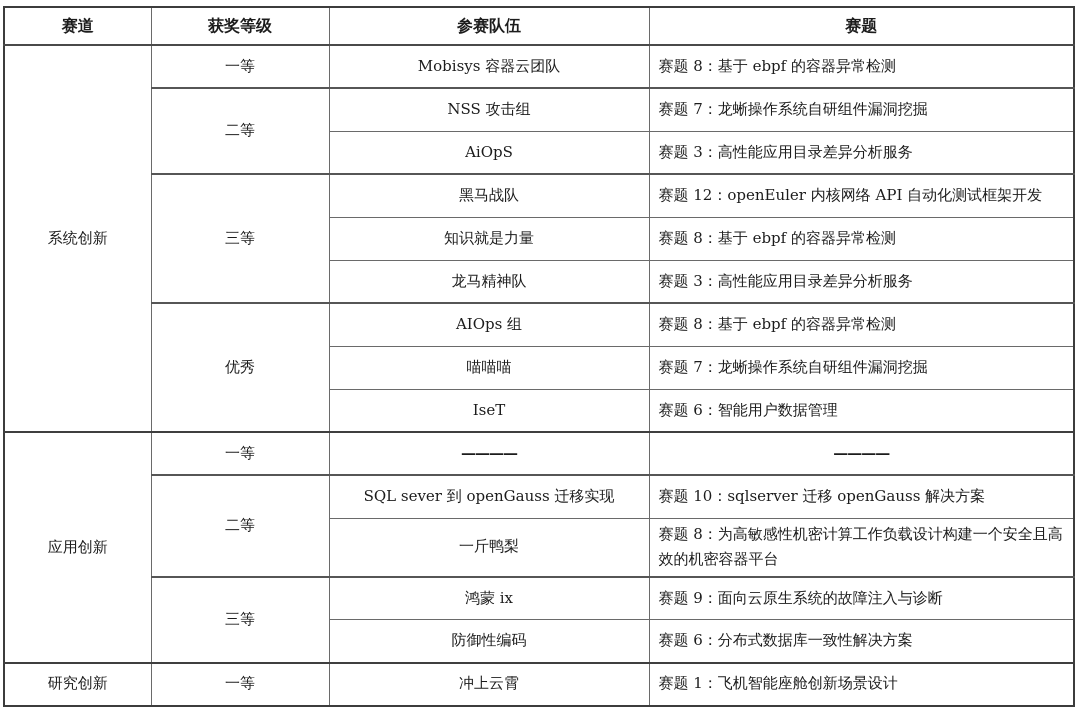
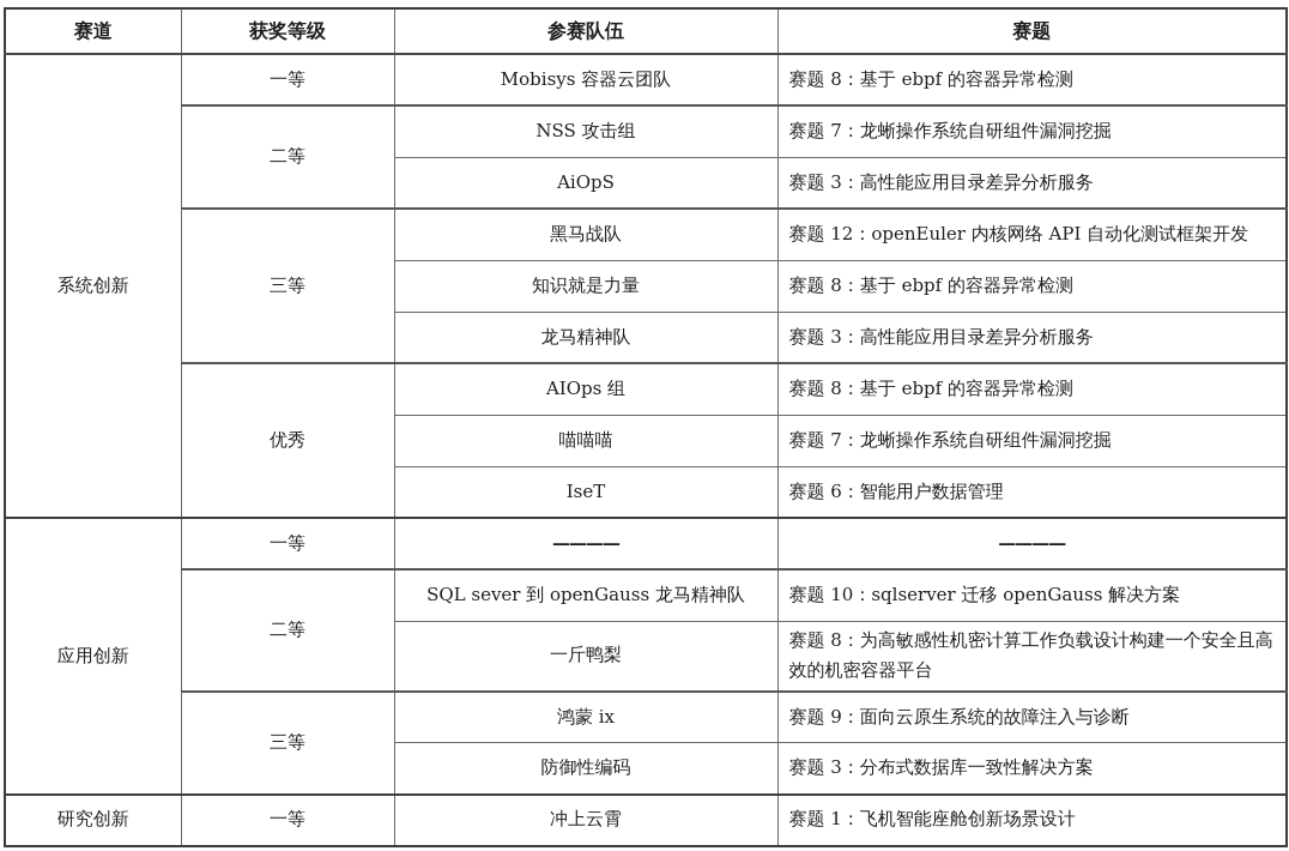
  赛道	获奖等级	参赛队伍	赛题
  系统创新	一等	Mobisys 容器云团队	赛题 8：基于 ebpf 的容器异常检测
  二等	NSS 攻击组	赛题 7：龙蜥操作系统自研组件漏洞挖掘
  AiOpS	赛题 3：高性能应用目录差异分析服务
  三等	黑马战队	赛题 12：openEuler 内核网络 API 自动化测试框架开发
  知识就是力量	赛题 8：基于 ebpf 的容器异常检测
  龙马精神队	赛题 3：高性能应用目录差异分析服务
  优秀	AIOps 组	赛题 8：基于 ebpf 的容器异常检测
  喵喵喵	赛题 7：龙蜥操作系统自研组件漏洞挖掘
  IseT	赛题 6：智能用户数据管理
  应用创新	一等	————	————
- 二等	SQL sever 到 openGauss 迁移实现	赛题 10：sqlserver 迁移 openGauss 解决方案
+ 二等	SQL sever 到 openGauss 龙马精神队	赛题 10：sqlserver 迁移 openGauss 解决方案
  一斤鸭梨	赛题 8：为高敏感性机密计算工作负载设计构建一个安全且高效的机密容器平台
  三等	鸿蒙 ix	赛题 9：面向云原生系统的故障注入与诊断
- 防御性编码	赛题 6：分布式数据库一致性解决方案
+ 防御性编码	赛题 3：分布式数据库一致性解决方案
  研究创新	一等	冲上云霄	赛题 1：飞机智能座舱创新场景设计
